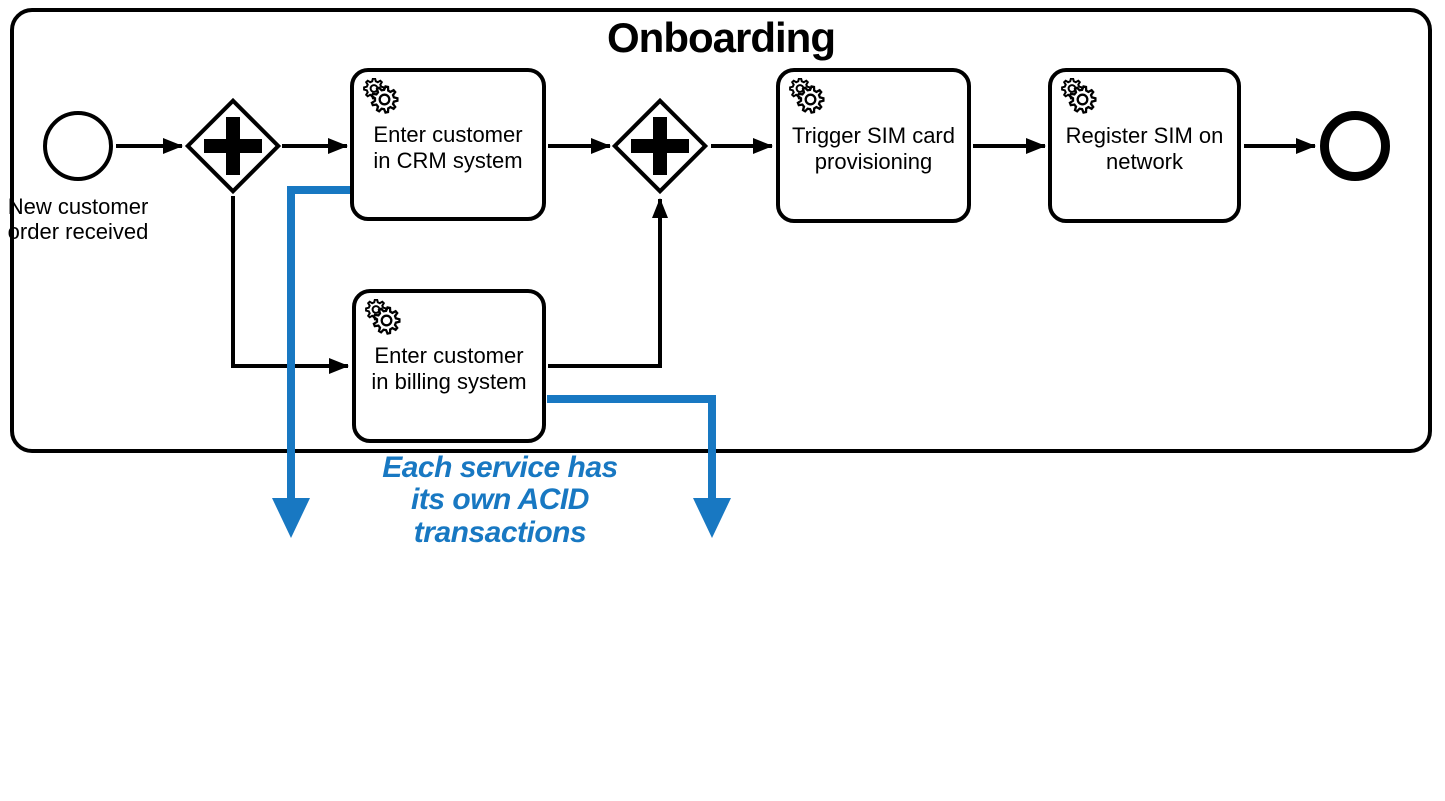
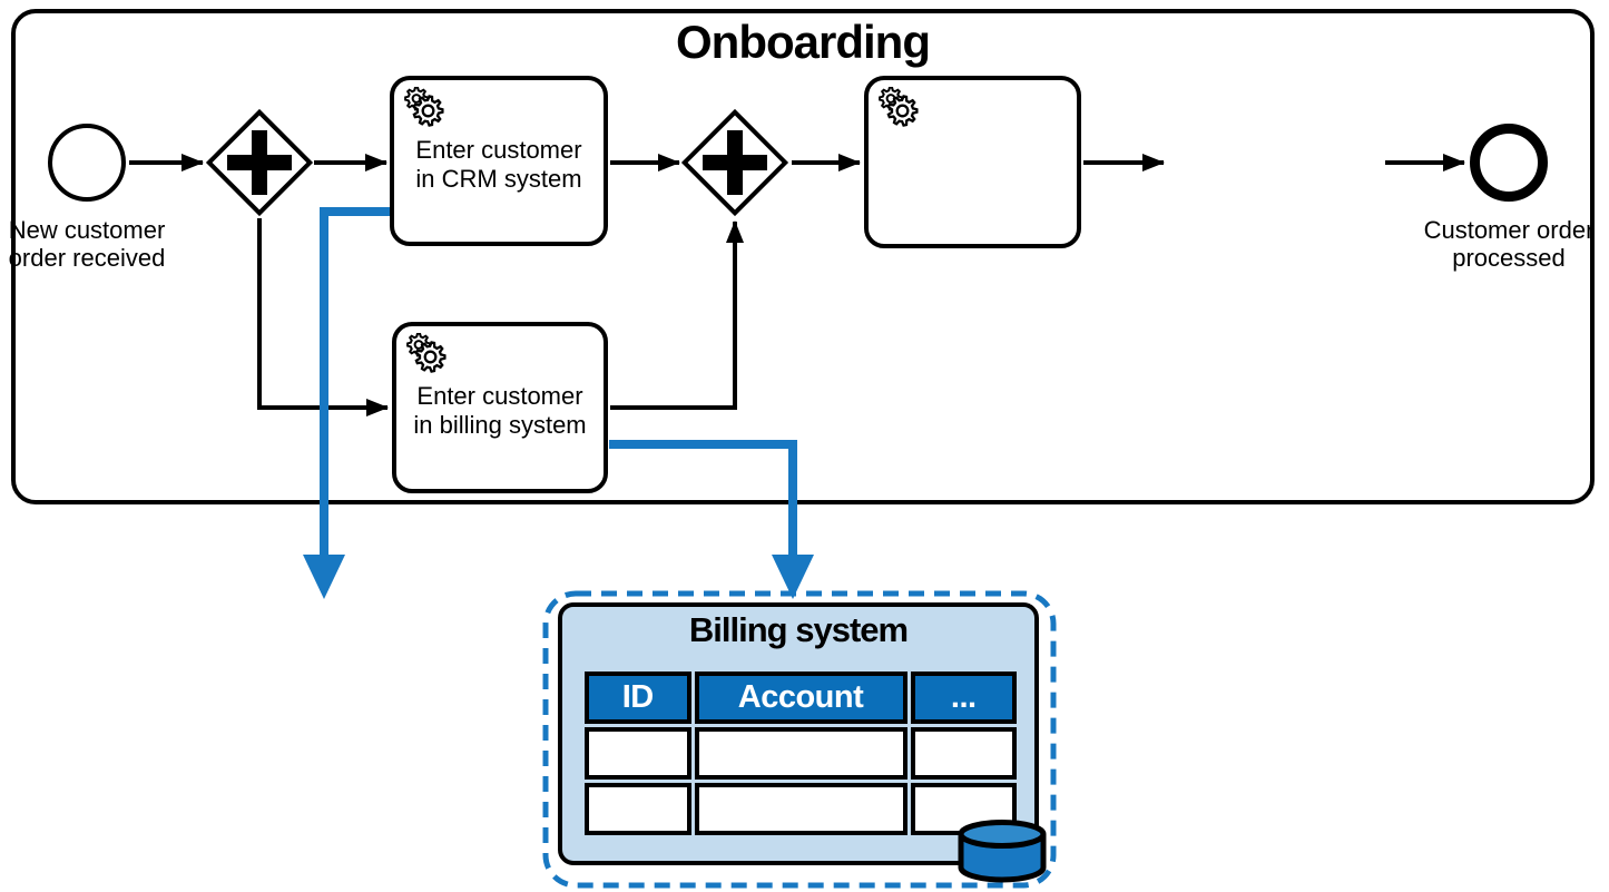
  Onboarding
+ Billing system
+ ID	Account	...
  New customer
  order received
+ Customer order
+ processed
  Enter customer
  in CRM system
  Enter customer
  in billing system
- Trigger SIM card
- provisioning
- Register SIM on
- network
- Each service has
- its own ACID transactions
